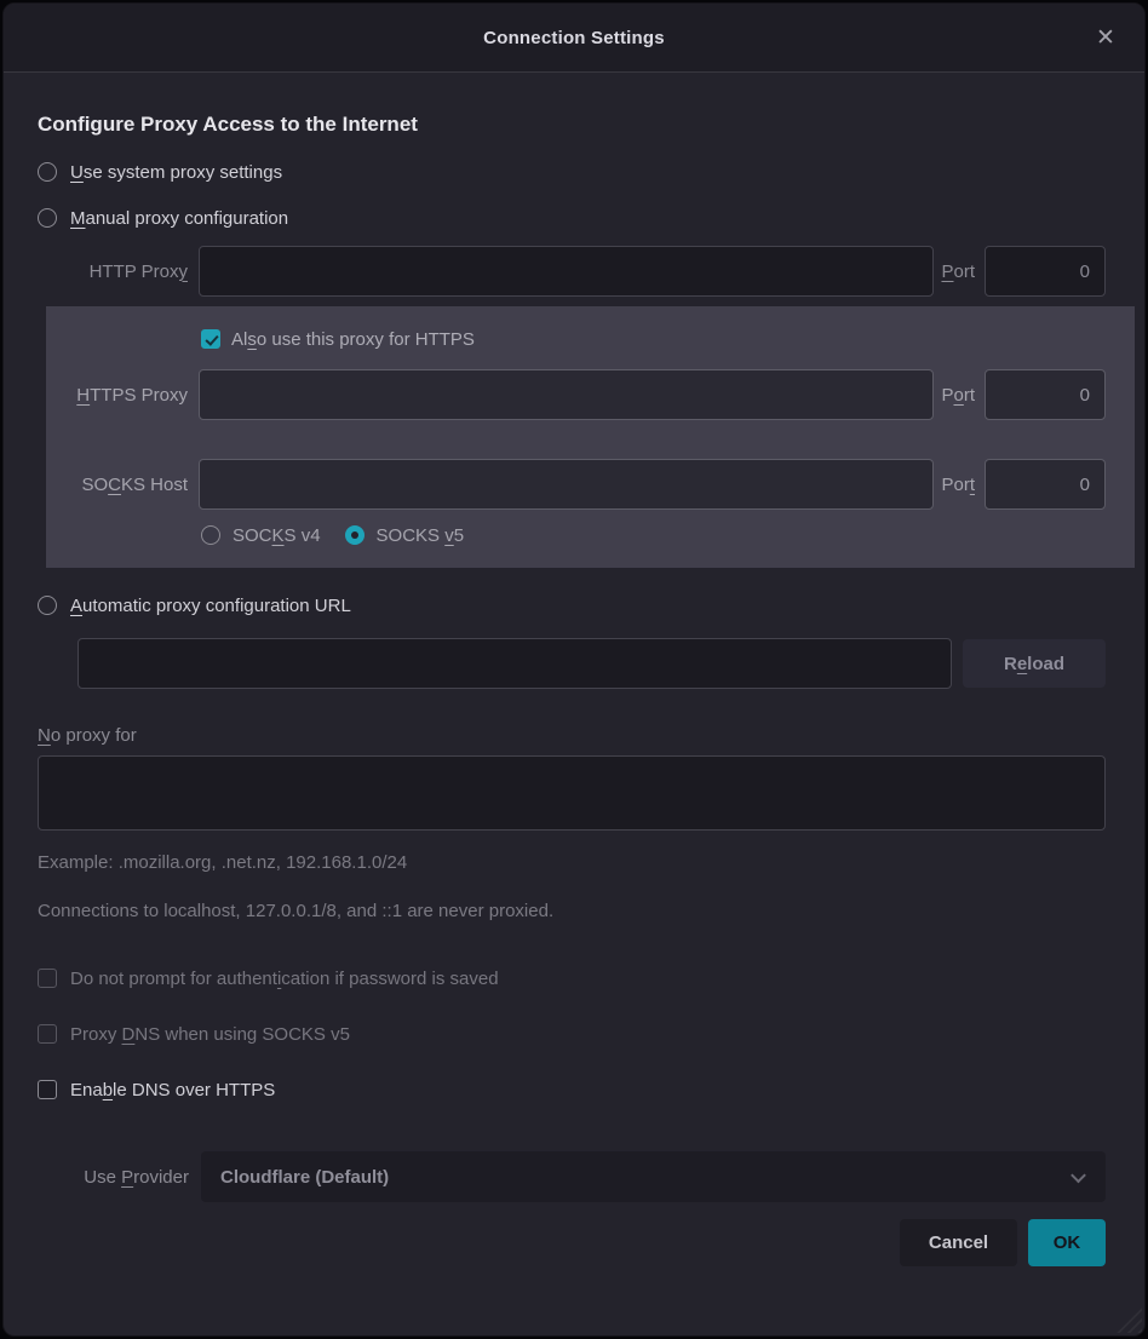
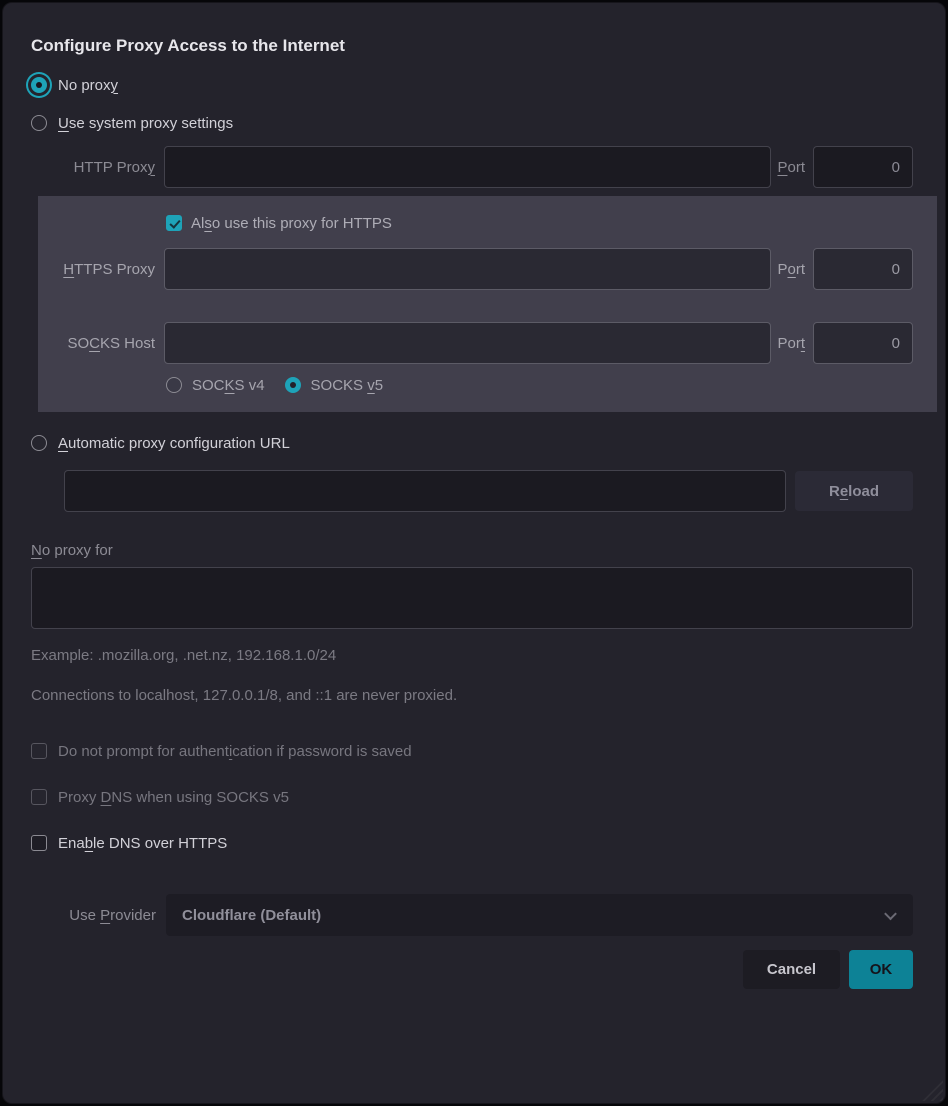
- Connection Settings
- ✕
  Configure Proxy Access to the Internet
+ No proxy
  Use system proxy settings
- Manual proxy configuration
  HTTP Proxy
  Port
  0
  Also use this proxy for HTTPS
  HTTPS Proxy
  Port
  0
  SOCKS Host
  Port
  0
  SOCKS v4
  SOCKS v5
  Automatic proxy configuration URL
  R
  e
  load
  No proxy for
  Example: .mozilla.org, .net.nz, 192.168.1.0/24
  Connections to localhost, 127.0.0.1/8, and ::1 are never proxied.
  Do not prompt for authentication if password is saved
  Proxy DNS when using SOCKS v5
  Enable DNS over HTTPS
  Use Provider
  Cloudflare (Default)
  Cancel
  OK
